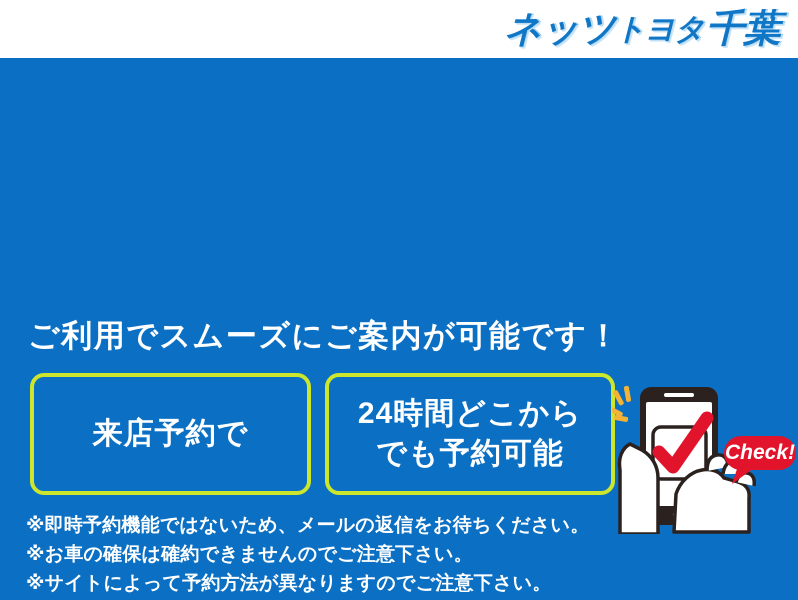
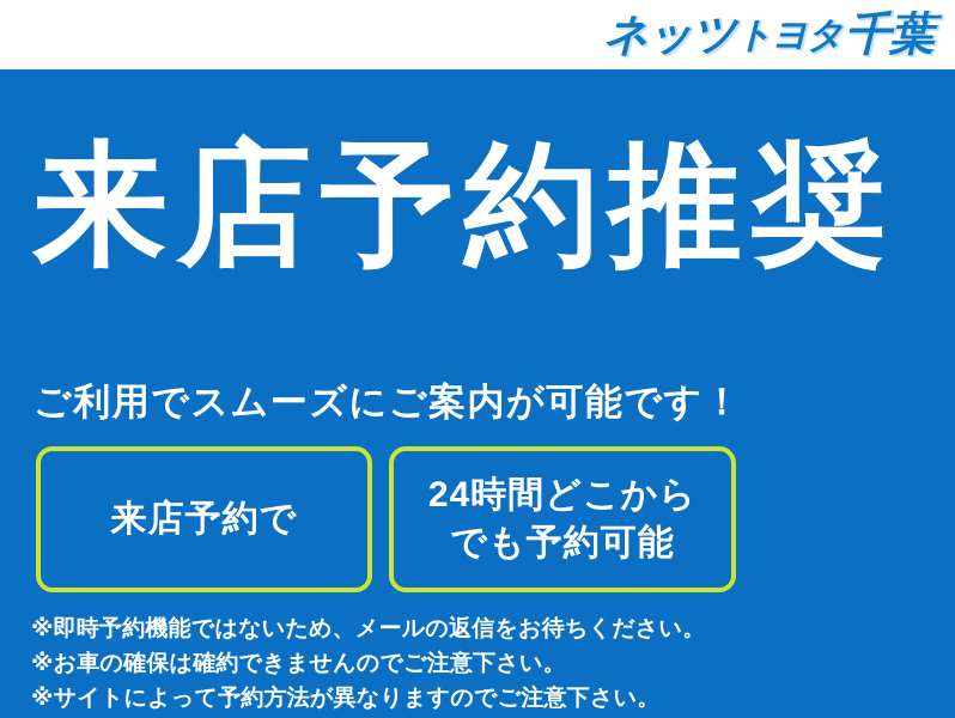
  ネッツ
  トヨタ
  千葉
+ 来店予約推奨
  ご利用でスムーズにご案内が可能です！
  来店予約で
  24時間どこから
  でも予約可能
  ※即時予約機能ではないため、メールの返信をお待ちください。
  ※お車の確保は確約できませんのでご注意下さい。
  ※サイトによって予約方法が異なりますのでご注意下さい。
- Check!
